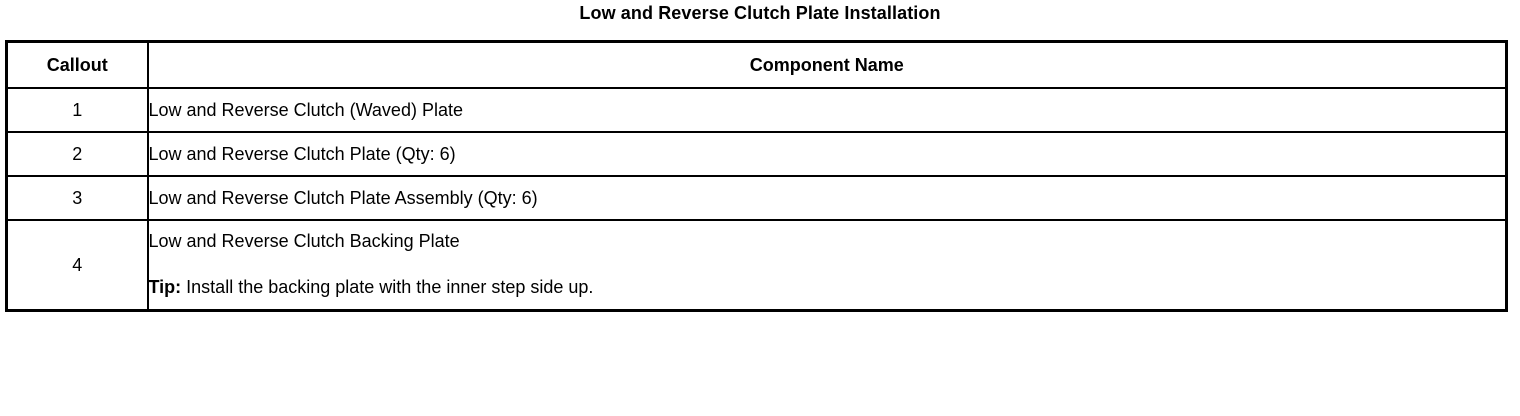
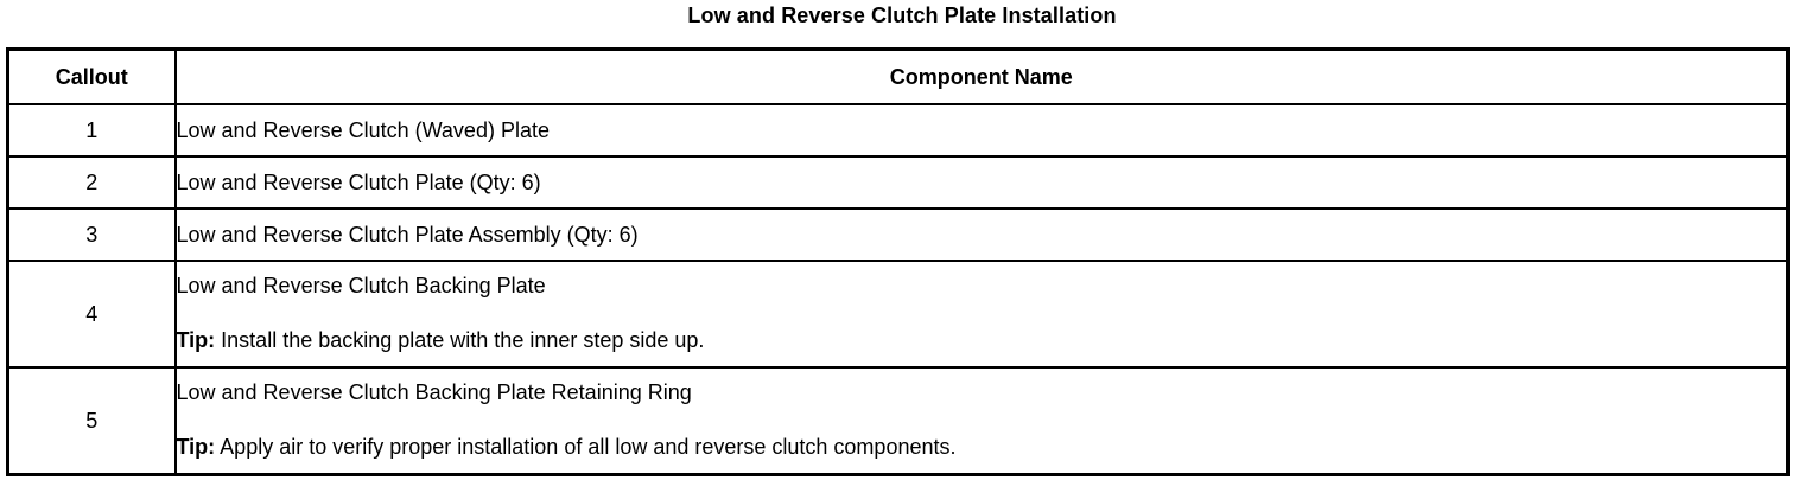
  Low and Reverse Clutch Plate Installation
  Callout	Component Name
  1	Low and Reverse Clutch (Waved) Plate
  2	Low and Reverse Clutch Plate (Qty: 6)
  3	Low and Reverse Clutch Plate Assembly (Qty: 6)
  4	Low and Reverse Clutch Backing Plate Tip: Install the backing plate with the inner step side up.
+ 5	Low and Reverse Clutch Backing Plate Retaining Ring Tip: Apply air to verify proper installation of all low and reverse clutch components.
